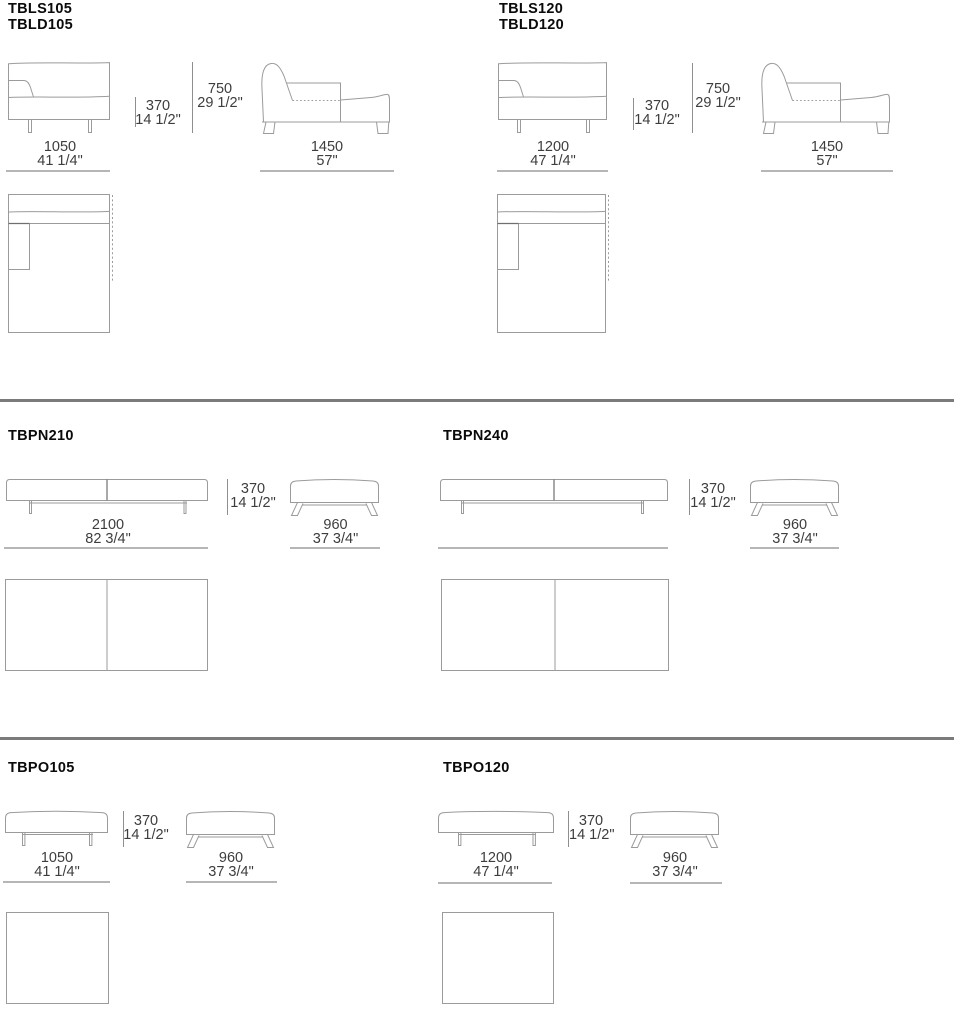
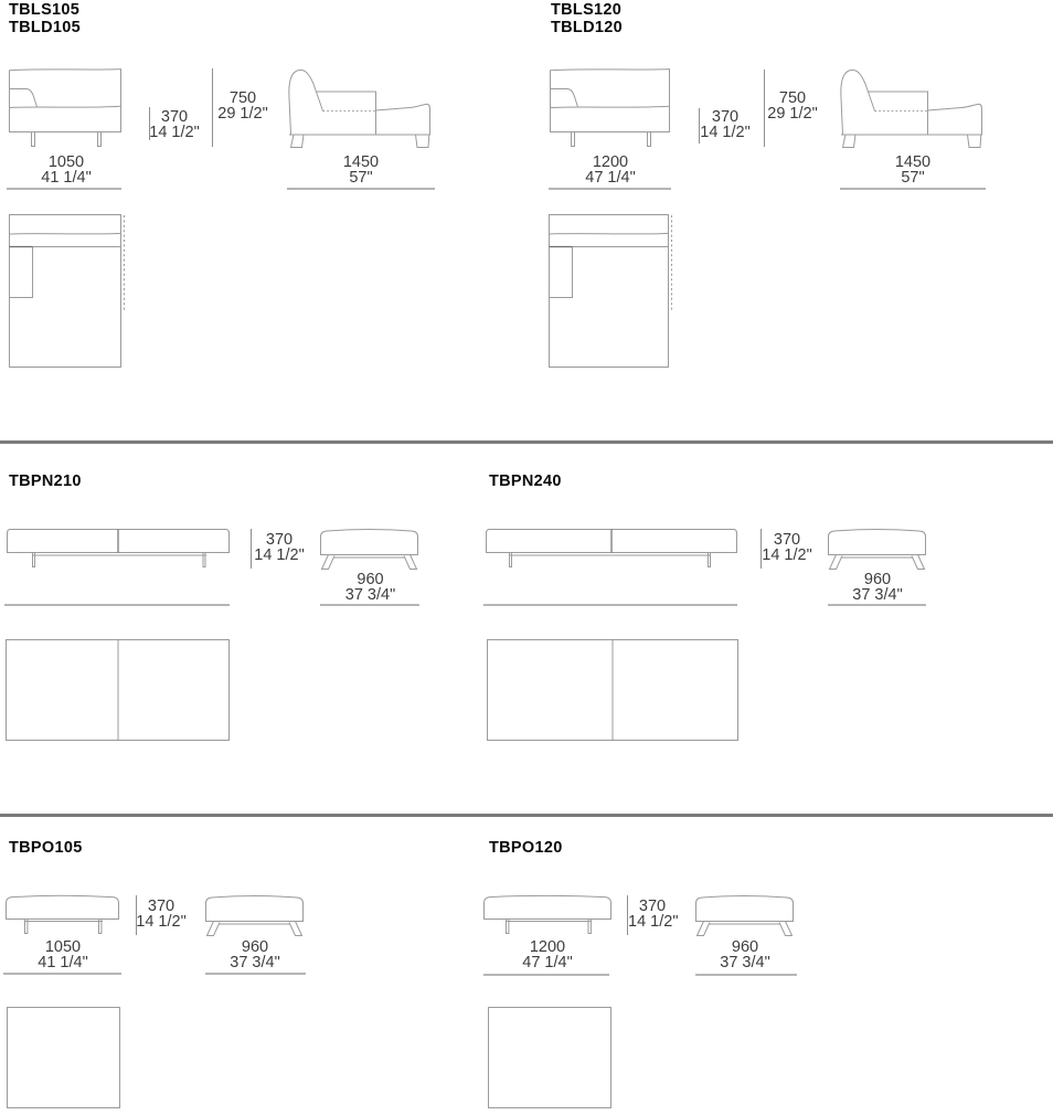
  TBLS105
  TBLD105
  370
  14 1/2"
  750
  29 1/2"
  1050
  41 1/4"
  1450
  57"
  TBLS120
  TBLD120
  370
  14 1/2"
  750
  29 1/2"
  1200
  47 1/4"
  1450
  57"
  TBPN210
- 2100
- 82 3/4"
  370
  14 1/2"
  960
  37 3/4"
  TBPN240
  370
  14 1/2"
  960
  37 3/4"
  TBPO105
  1050
  41 1/4"
  370
  14 1/2"
  960
  37 3/4"
  TBPO120
  1200
  47 1/4"
  370
  14 1/2"
  960
  37 3/4"
